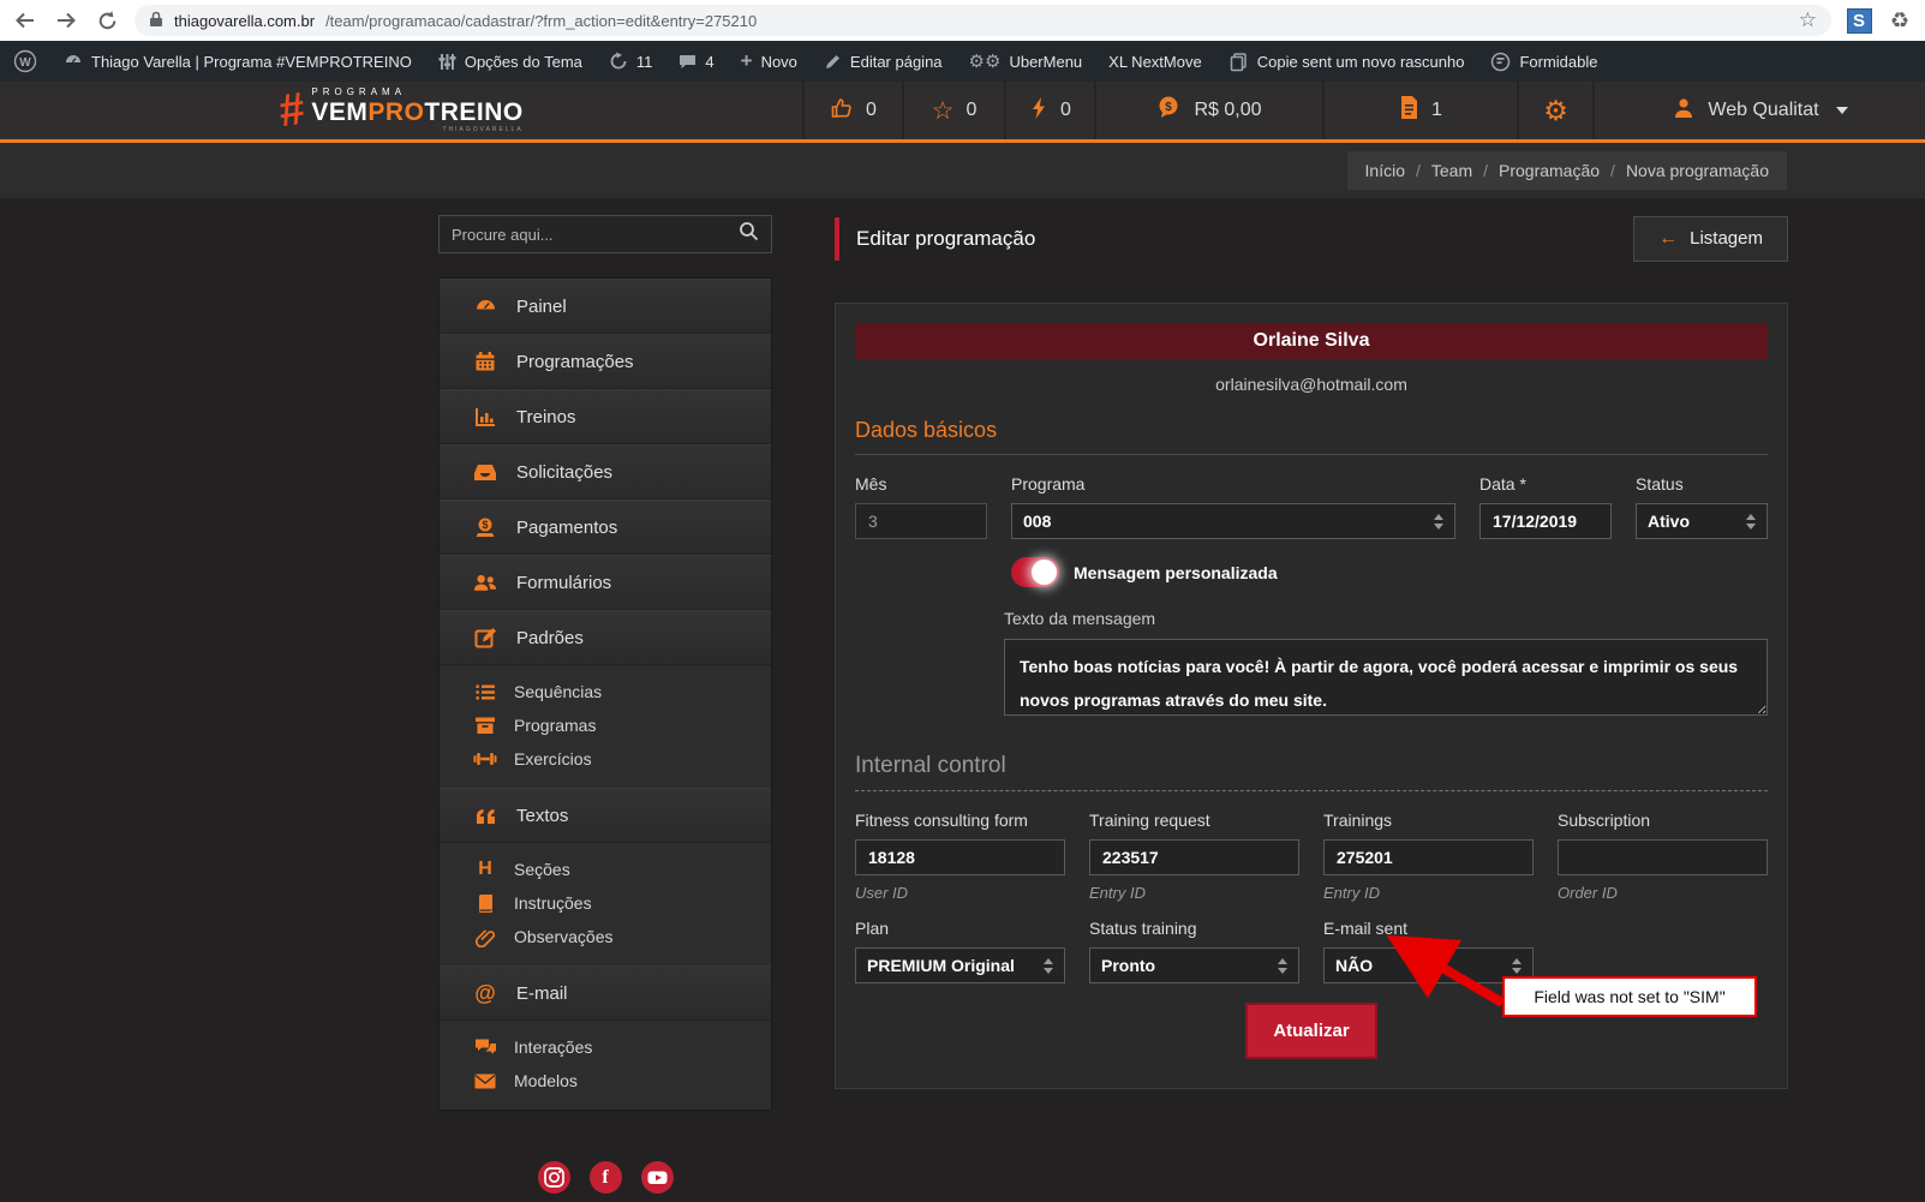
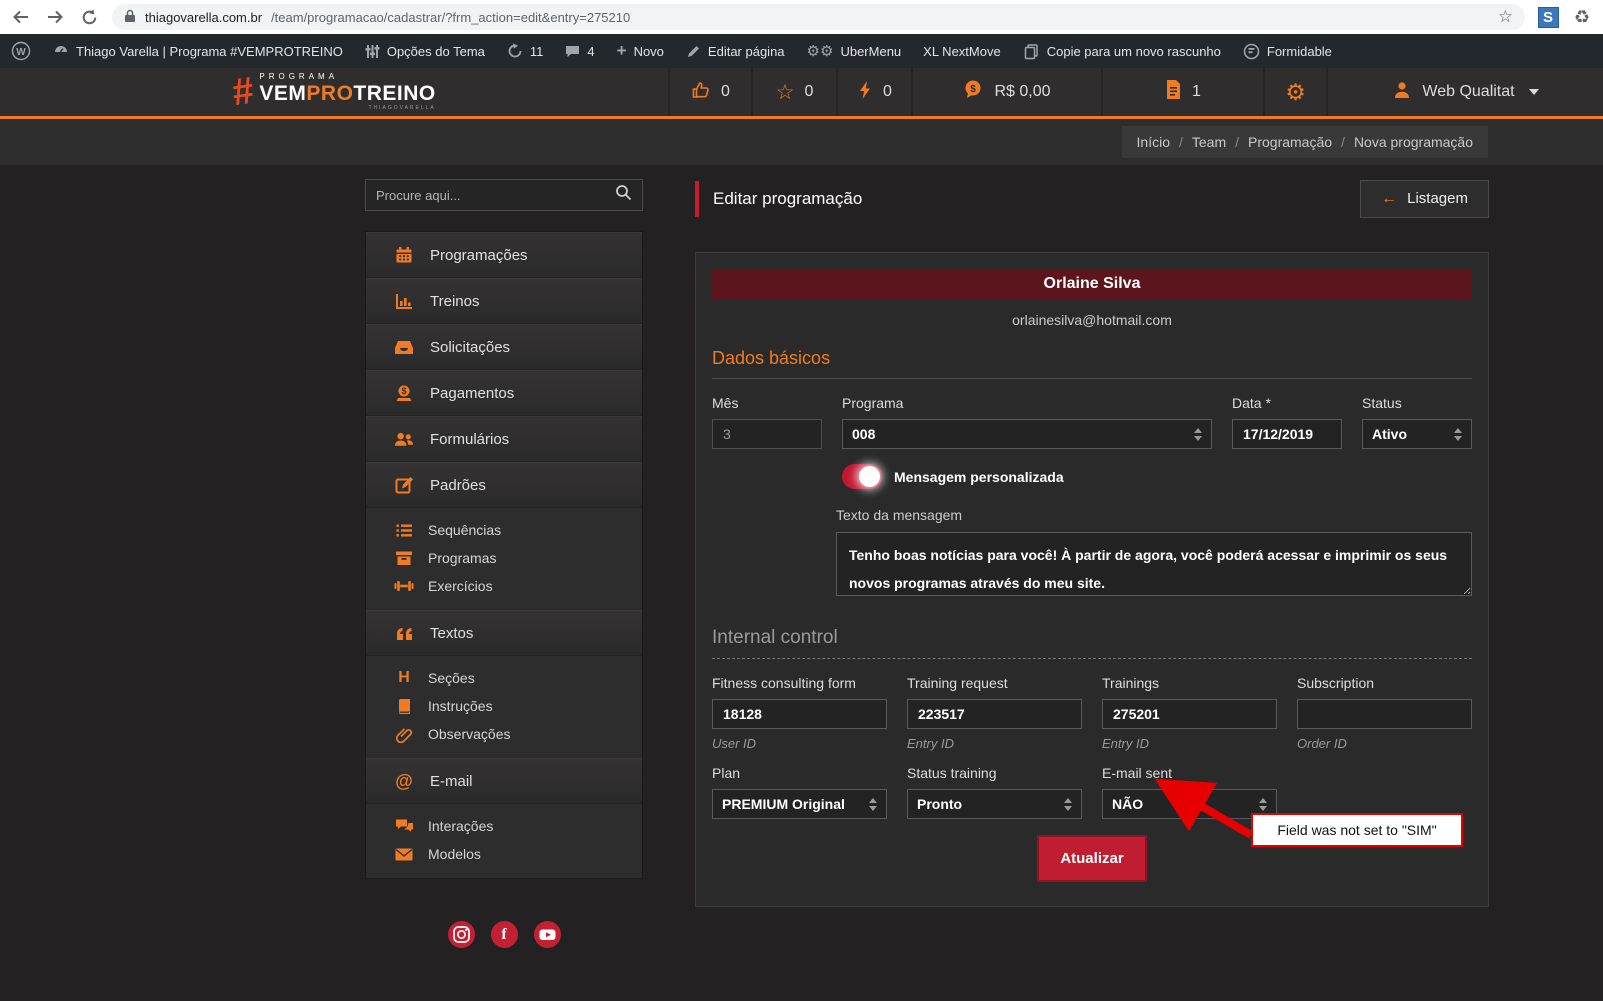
  thiagovarella.com.br
  /team/programacao/cadastrar/?frm_action=edit&entry=275210
  ☆
  S
  ♻
  W
  Thiago Varella | Programa #VEMPROTREINO
  Opções do Tema
  11
  4
  +
  Novo
  Editar página
  ⚙⚙
  UberMenu
  XL NextMove
- Copie sent um novo rascunho
+ Copie para um novo rascunho
  Formidable
  PROGRAMA
  VEMPROTREINO
  0
  ☆
  0
  0
  $
  R$ 0,00
  1
  ⚙
  Web Qualitat
  Início
  /
  Team
  /
  Programação
  /
  Nova programação
  Procure aqui...
- Painel
  Programações
  Treinos
  Solicitações
  $
  Pagamentos
  Formulários
  Padrões
  Sequências
  Programas
  Exercícios
  Textos
  H
  Seções
  Instruções
  Observações
  @
  E-mail
  Interações
  Modelos
  f
  Editar programação
  ←
  Listagem
  Orlaine Silva
  orlainesilva@hotmail.com
  Dados básicos
  Mês
  3
  Programa
  008
  Data *
  17/12/2019
  Status
  Ativo
  Mensagem personalizada
  Texto da mensagem
  Internal control
  Fitness consulting form
  18128
  User ID
  Training request
  223517
  Entry ID
  Trainings
  275201
  Entry ID
  Subscription
  Order ID
  Plan
  PREMIUM Original
  Status training
  Pronto
  E-mail sent
  NÃO
  Atualizar
  Field was not set to "SIM"
